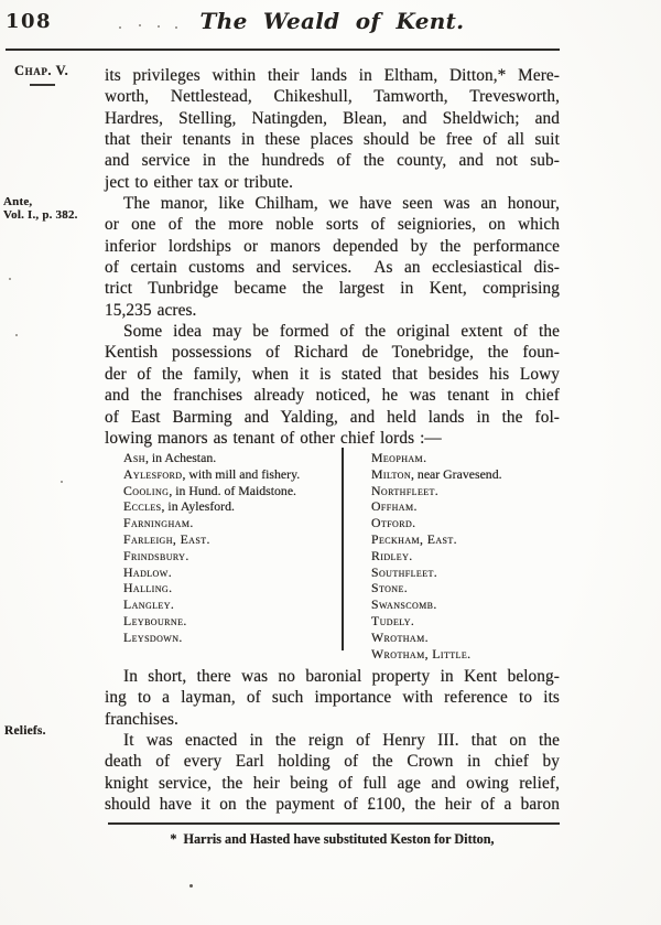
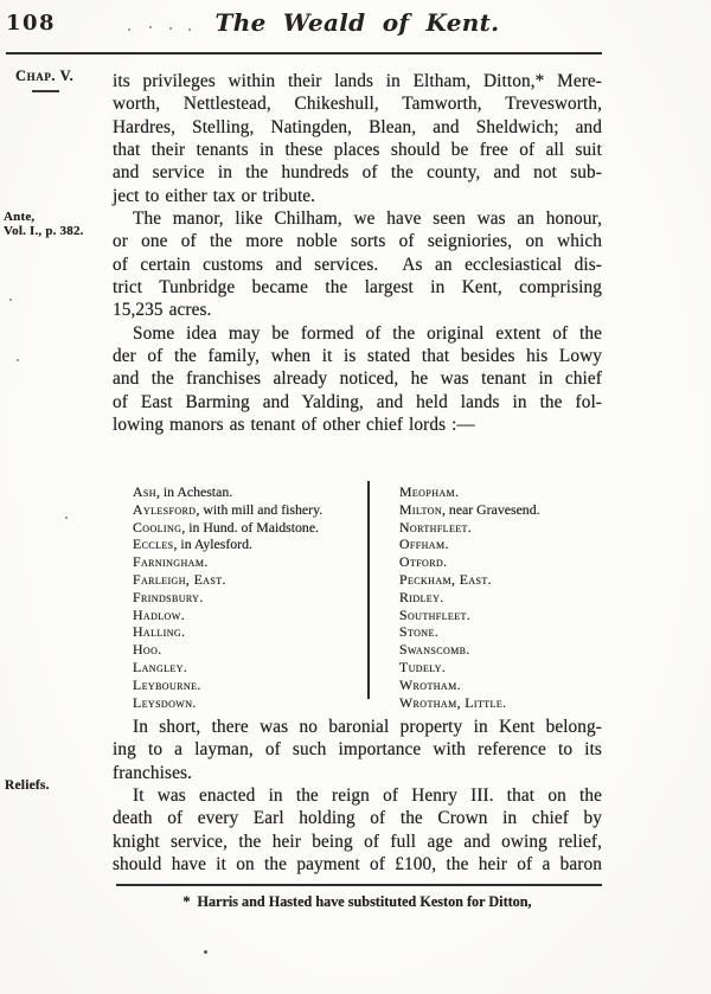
  108
  The Weald of Kent.
  Chap. V.
  Ante,
  Vol. I., p. 382.
  Reliefs.
  its privileges within their lands in Eltham, Ditton,* Mere-
  worth, Nettlestead, Chikeshull, Tamworth, Trevesworth,
  Hardres, Stelling, Natingden, Blean, and Sheldwich; and
  that their tenants in these places should be free of all suit
  and service in the hundreds of the county, and not sub-
  ject to either tax or tribute.
  The manor, like Chilham, we have seen was an honour,
  or one of the more noble sorts of seigniories, on which
- inferior lordships or manors depended by the performance
  of certain customs and services. As an ecclesiastical dis-
  trict Tunbridge became the largest in Kent, comprising
  15,235 acres.
  Some idea may be formed of the original extent of the
- Kentish possessions of Richard de Tonebridge, the foun-
  der of the family, when it is stated that besides his Lowy
  and the franchises already noticed, he was tenant in chief
  of East Barming and Yalding, and held lands in the fol-
  lowing manors as tenant of other chief lords :—
  Ash, in Achestan.
  Aylesford, with mill and fishery.
  Cooling, in Hund. of Maidstone.
  Eccles, in Aylesford.
  Farningham.
  Farleigh, East.
  Frindsbury.
  Hadlow.
  Halling.
+ Hoo.
  Langley.
  Leybourne.
  Leysdown.
  Meopham.
  Milton, near Gravesend.
  Northfleet.
  Offham.
  Otford.
  Peckham, East.
  Ridley.
  Southfleet.
  Stone.
  Swanscomb.
  Tudely.
  Wrotham.
  Wrotham, Little.
  In short, there was no baronial property in Kent belong-
  ing to a layman, of such importance with reference to its
  franchises.
  It was enacted in the reign of Henry III. that on the
  death of every Earl holding of the Crown in chief by
  knight service, the heir being of full age and owing relief,
  should have it on the payment of £100, the heir of a baron
  * Harris and Hasted have substituted Keston for Ditton,
